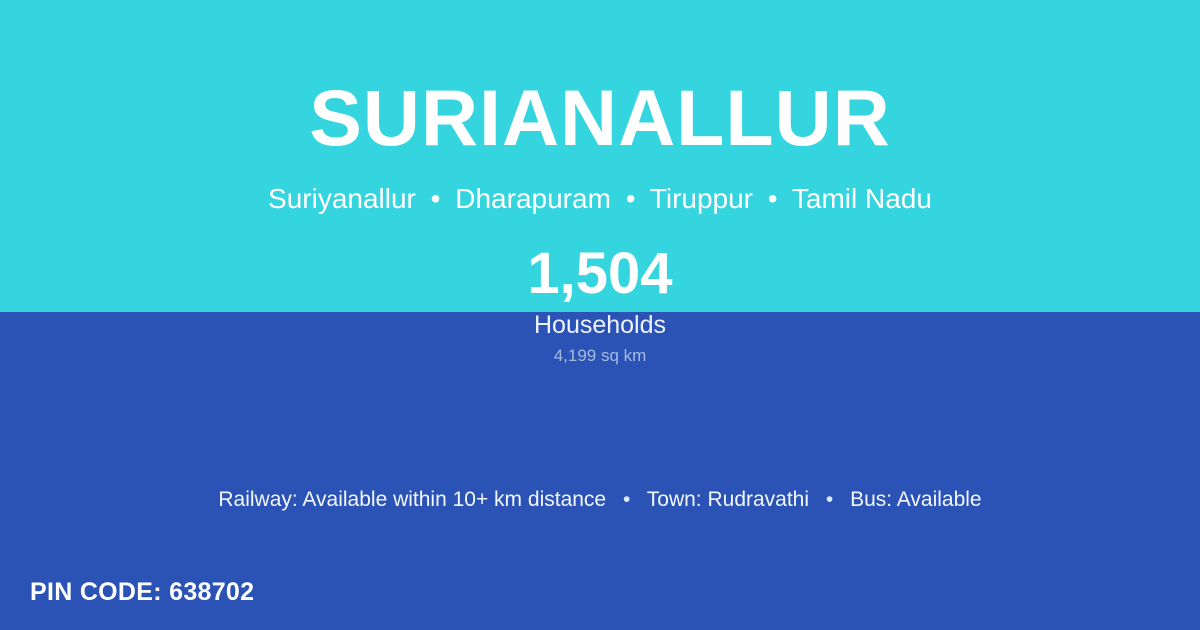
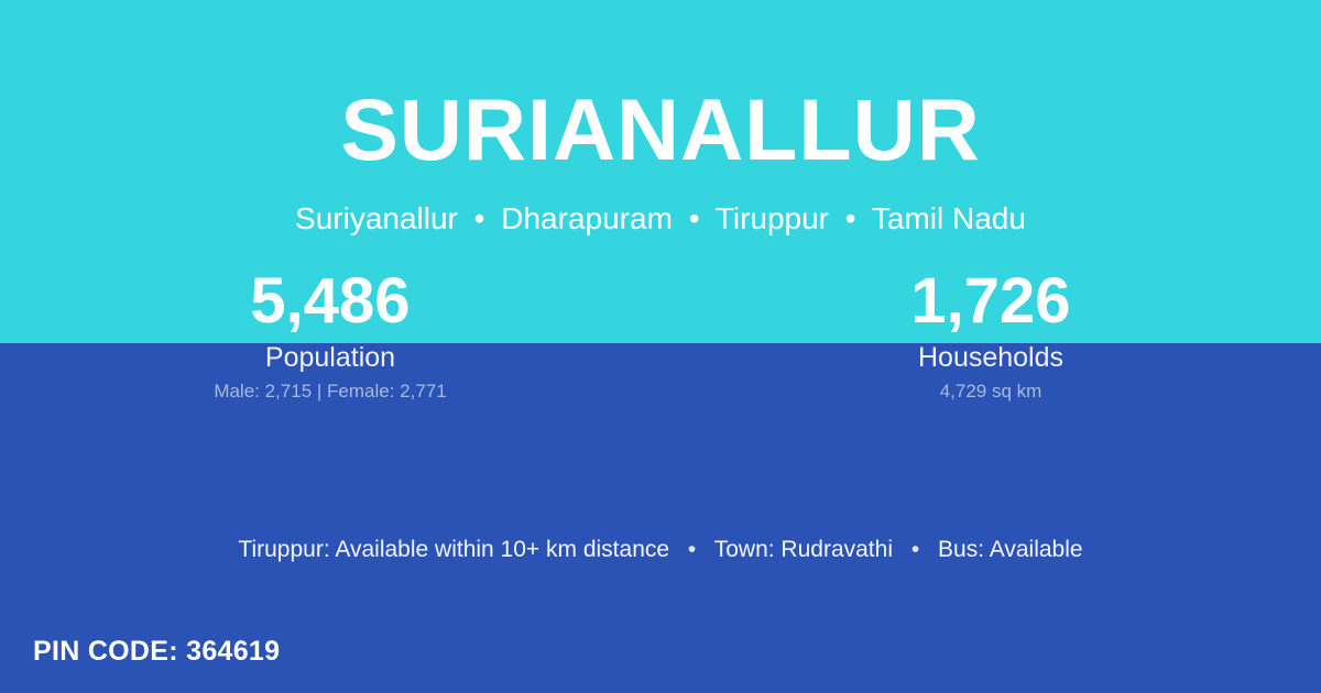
  SURIANALLUR
  Suriyanallur • Dharapuram • Tiruppur • Tamil Nadu
+ 5,486
+ Population
+ Male: 2,715 | Female: 2,771
- 1,504
+ 1,726
  Households
- 4,199 sq km
+ 4,729 sq km
- Railway: Available within 10+ km distance • Town: Rudravathi • Bus: Available
+ Tiruppur: Available within 10+ km distance • Town: Rudravathi • Bus: Available
- PIN CODE: 638702
+ PIN CODE: 364619
